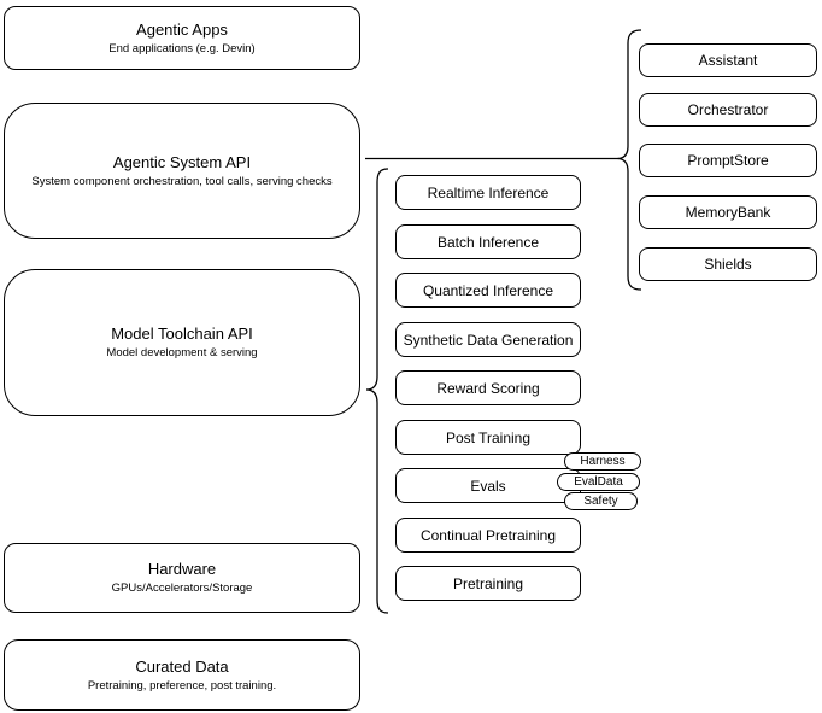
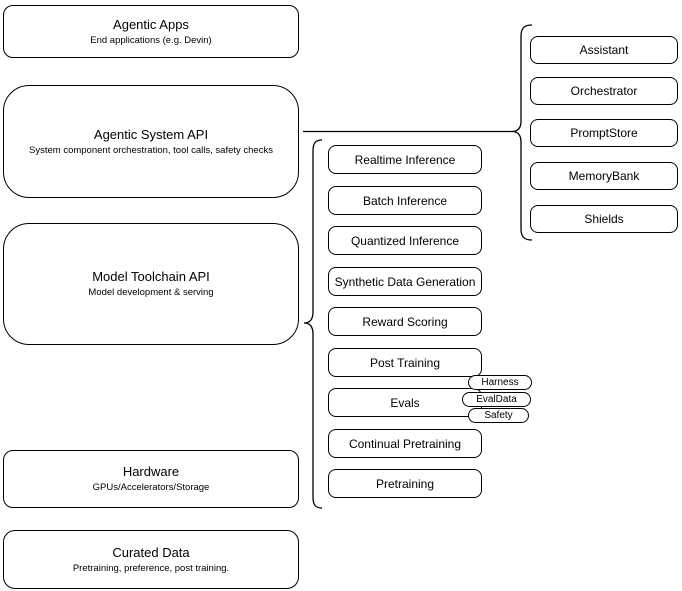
  Agentic Apps
  End applications (e.g. Devin)
  Agentic System API
- System component orchestration, tool calls, serving checks
+ System component orchestration, tool calls, safety checks
  Model Toolchain API
  Model development & serving
  Hardware
  GPUs/Accelerators/Storage
  Curated Data
  Pretraining, preference, post training.
  Realtime Inference
  Batch Inference
  Quantized Inference
  Synthetic Data Generation
  Reward Scoring
  Post Training
  Evals
  Continual Pretraining
  Pretraining
  Harness
  EvalData
  Safety
  Assistant
  Orchestrator
  PromptStore
  MemoryBank
  Shields
